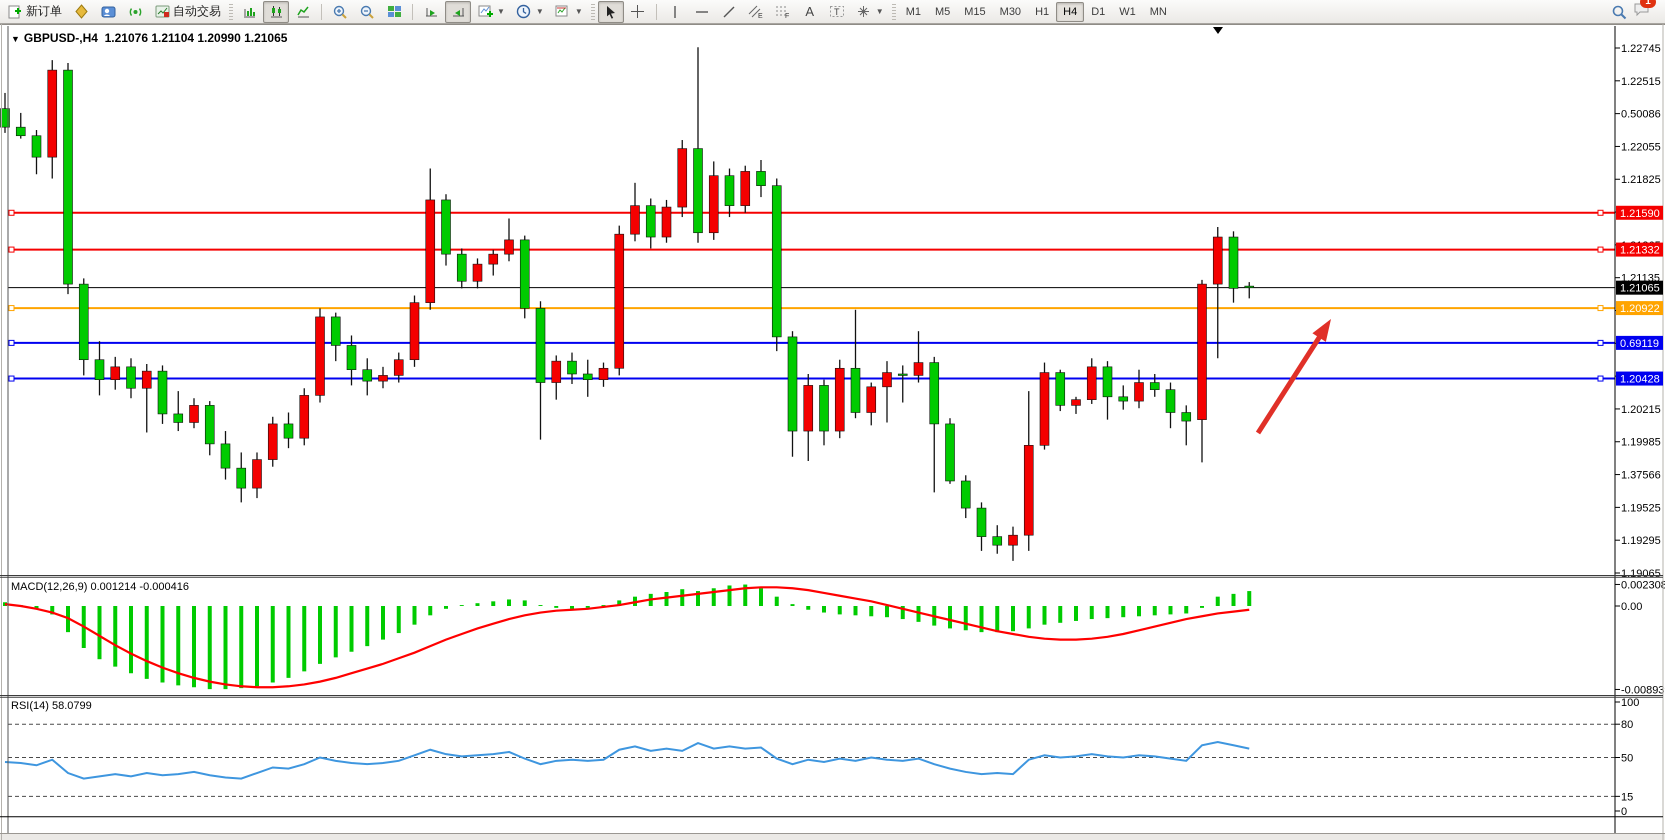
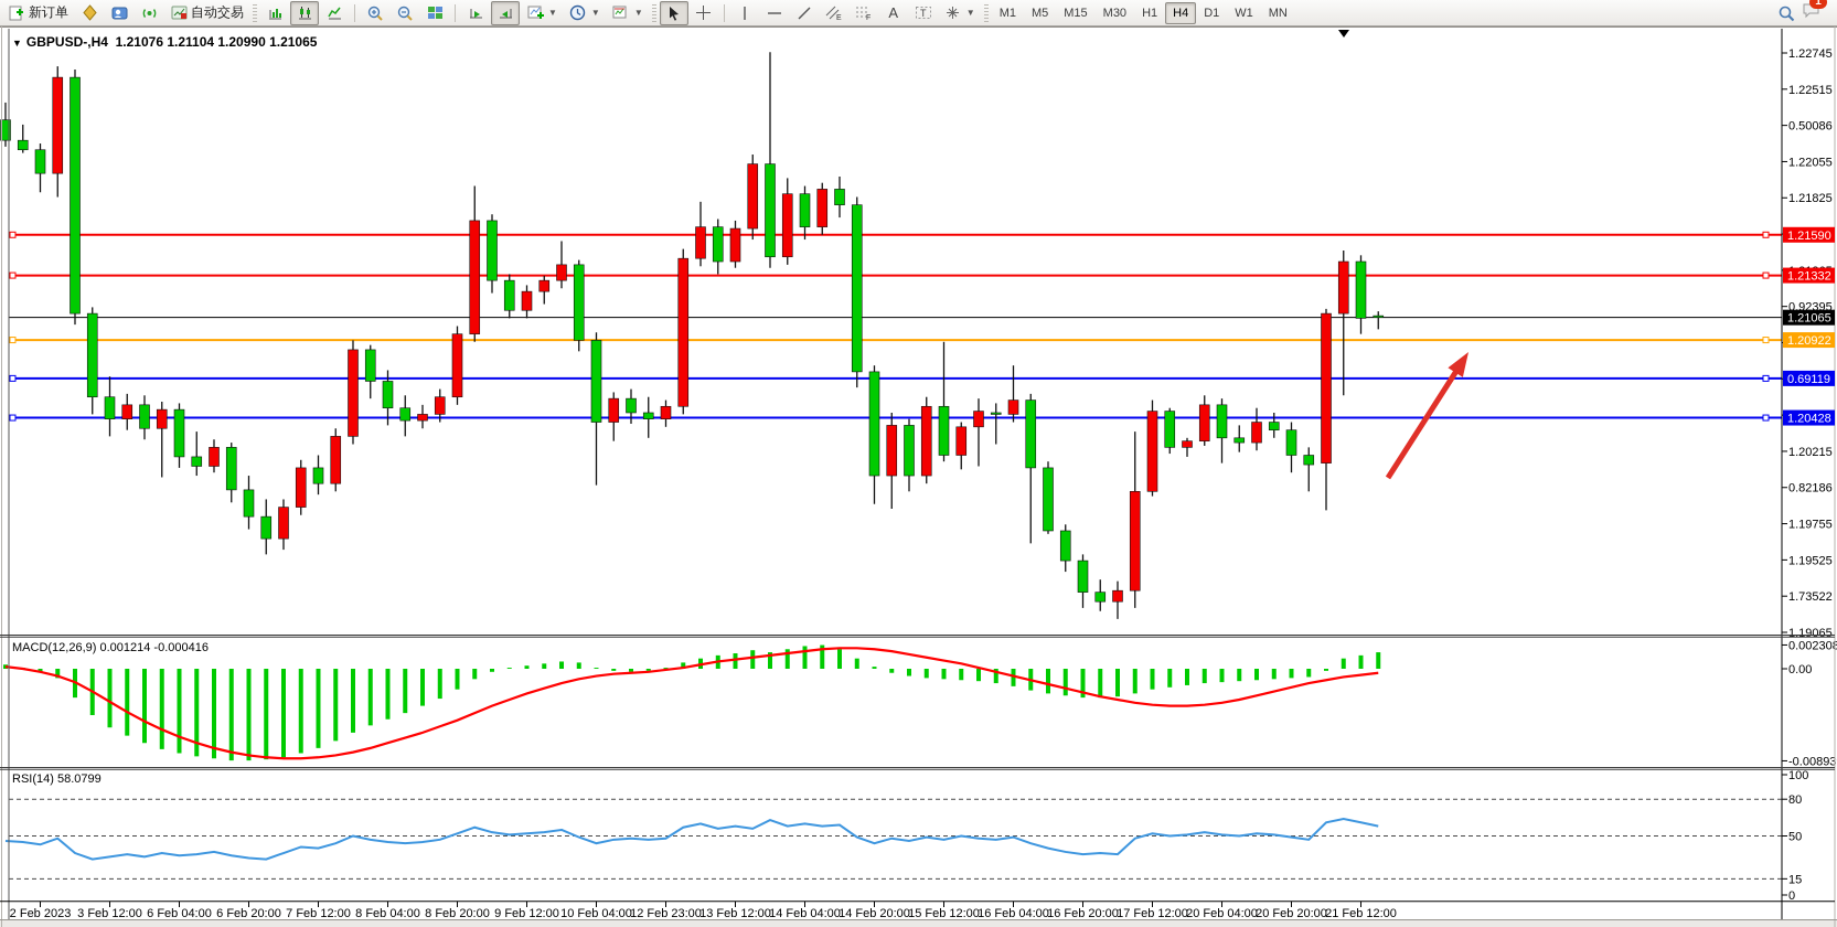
  新订单
  自动交易
  ▼
  ▼
  ▼
  A
  T
  ▼
  M1
  M5
  M15
  M30
  H1
  H4
  D1
  W1
  MN
  1
  1.22745
  1.22515
  0.50086
  1.22055
  1.21825
- 1.21135
+ 0.92395
  1.20215
- 1.19985
+ 0.82186
- 1.37566
+ 1.19755
  1.19525
- 1.19295
+ 1.73522
  1.19065
  0.002308
  0.00
  -0.00893
  100
  80
  50
  15
  0
+ 2 Feb 2023
+ 3 Feb 12:00
+ 6 Feb 04:00
+ 6 Feb 20:00
+ 7 Feb 12:00
+ 8 Feb 04:00
+ 8 Feb 20:00
+ 9 Feb 12:00
+ 10 Feb 04:00
+ 12 Feb 23:00
+ 13 Feb 12:00
+ 14 Feb 04:00
+ 14 Feb 20:00
+ 15 Feb 12:00
+ 16 Feb 04:00
+ 16 Feb 20:00
+ 17 Feb 12:00
+ 20 Feb 04:00
+ 20 Feb 20:00
+ 21 Feb 12:00
  1.21590
  1.21332
  1.20922
  0.69119
  1.20428
  1.21065
  ▼ GBPUSD-,H4 1.21076 1.21104 1.20990 1.21065
  MACD(12,26,9) 0.001214 -0.000416
  RSI(14) 58.0799
